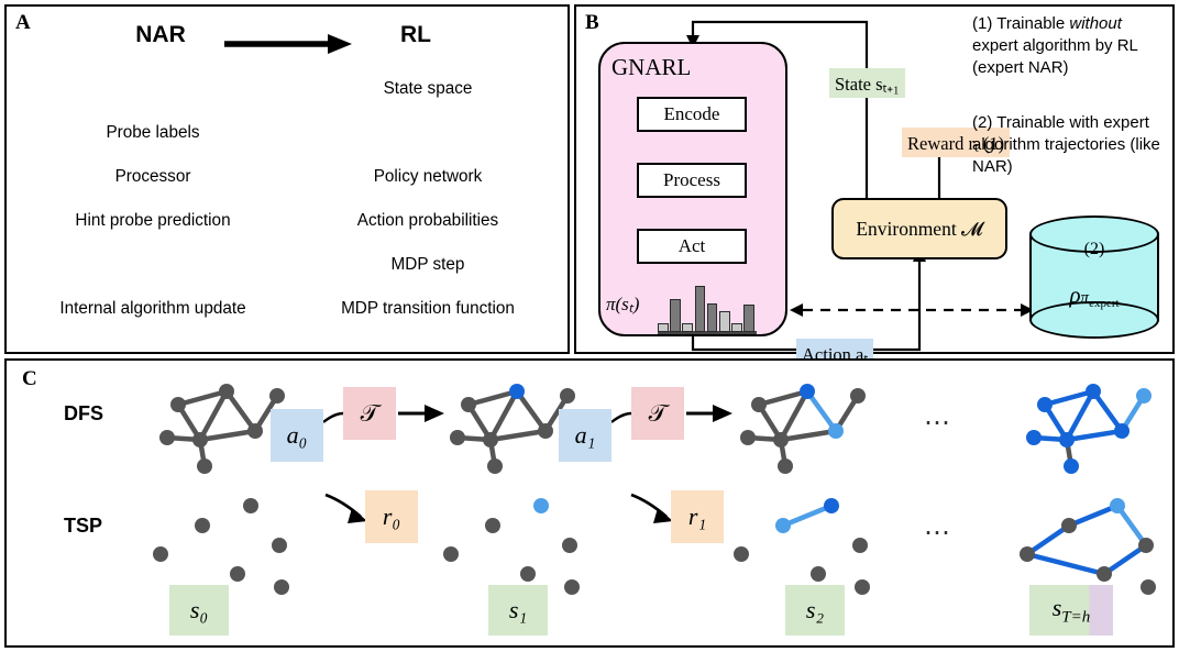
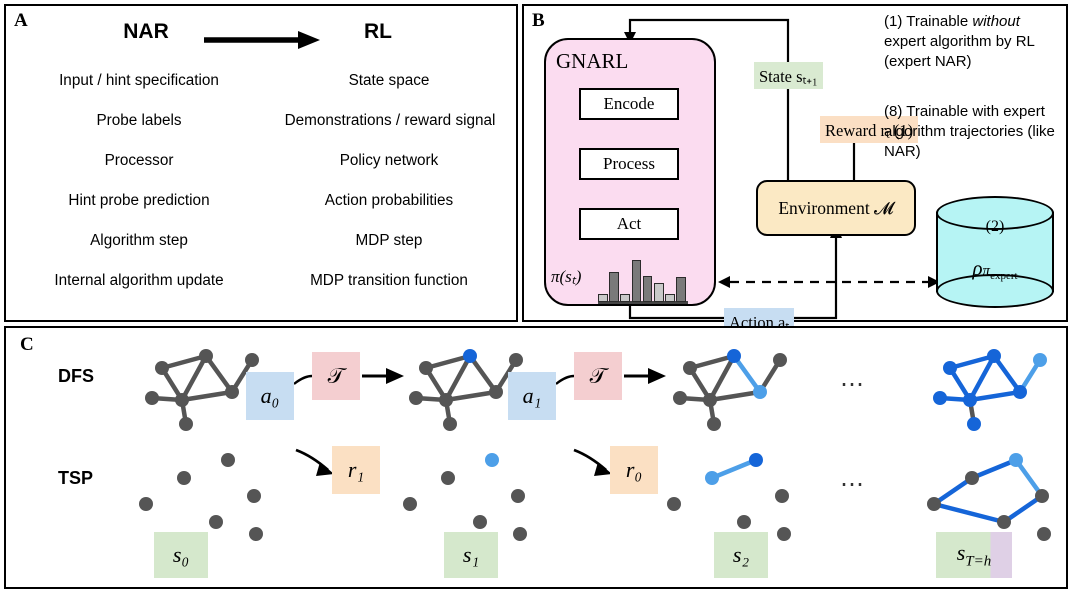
  A
  NAR
  RL
+ Input / hint specification
  State space
  Probe labels
+ Demonstrations / reward signal
  Processor
  Policy network
  Hint probe prediction
  Action probabilities
+ Algorithm step
  MDP step
  Internal algorithm update
  MDP transition function
  B
  GNARL
  Encode
  Process
  Act
  π(sₜ)
  Environment 𝓜
  State sₜ₊₁
  Reward rₜ (1)
  Action aₜ
  (2)
  ρπexpert
  (1) Trainable without expert algorithm by RL (expert NAR)
- (2) Trainable with expert algorithm trajectories (like NAR)
+ (8) Trainable with expert algorithm trajectories (like NAR)
  C
  DFS
  TSP
  a₀
  𝒯
- r₀
+ r₁
  a₁
  𝒯
- r₁
+ r₀
  ⋯
  ⋯
  s₀
  s₁
  s₂
  sT=h
